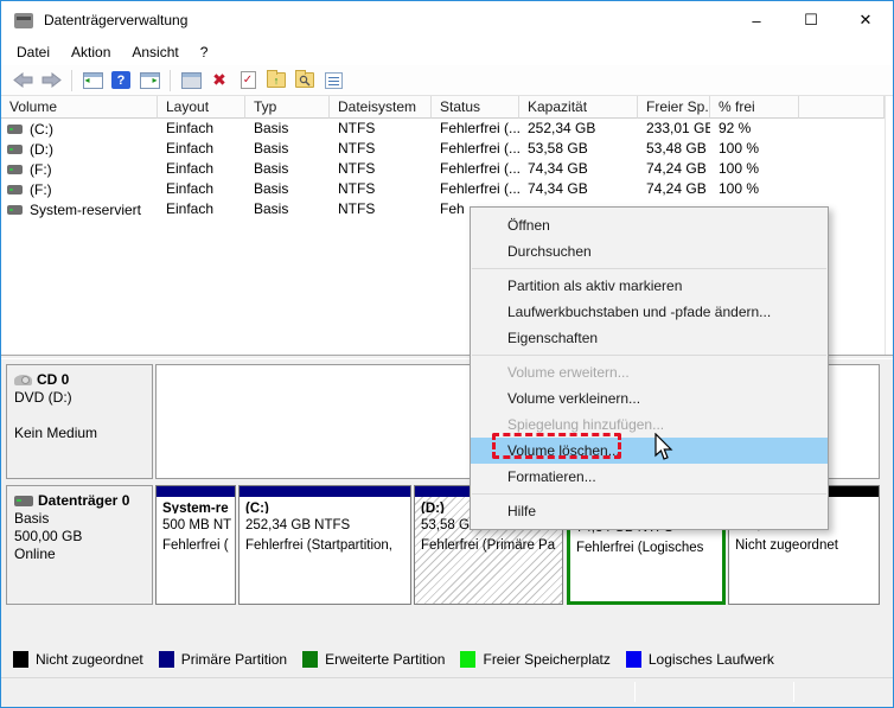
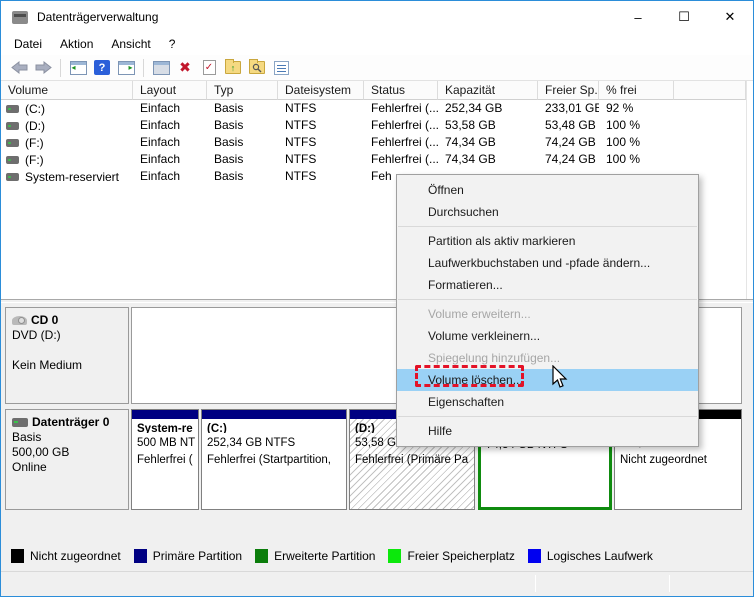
  Datenträgerverwaltung
  –
  ☐
  ✕
  Datei
  Aktion
  Ansicht
  ?
  ◂
  ?
  ▸
  ✖
  ✓
  ↑
  Volume
  Layout
  Typ
  Dateisystem
  Status
  Kapazität
  Freier Sp.
  % frei
  (C:)
  Einfach
  Basis
  NTFS
  Fehlerfrei (...
  252,34 GB
  233,01 GB
  92 %
  (D:)
  Einfach
  Basis
  NTFS
  Fehlerfrei (...
  53,58 GB
  53,48 GB
  100 %
  (F:)
  Einfach
  Basis
  NTFS
  Fehlerfrei (...
  74,34 GB
  74,24 GB
  100 %
  (F:)
  Einfach
  Basis
  NTFS
  Fehlerfrei (...
  74,34 GB
  74,24 GB
  100 %
  System-reserviert
  Einfach
  Basis
  NTFS
  Feh
  CD 0
  DVD (D:)
  Kein Medium
  Datenträger 0
  Basis
  500,00 GB
  Online
  System-re
  500 MB NT
  Fehlerfrei (
  (C:)
  252,34 GB NTFS
  Fehlerfrei (Startpartition,
  (D:)
  Fehlerfrei (Primäre Pa
- Fehlerfrei (Logisches
  Nicht zugeordnet
  Nicht zugeordnet
  Primäre Partition
  Erweiterte Partition
  Freier Speicherplatz
  Logisches Laufwerk
  Öffnen
  Durchsuchen
  Partition als aktiv markieren
  Laufwerkbuchstaben und -pfade ändern...
- Eigenschaften
+ Formatieren...
  Volume erweitern...
  Volume verkleinern...
  Spiegelung hinzufügen...
  Volume löschen...
- Formatieren...
+ Eigenschaften
  Hilfe
